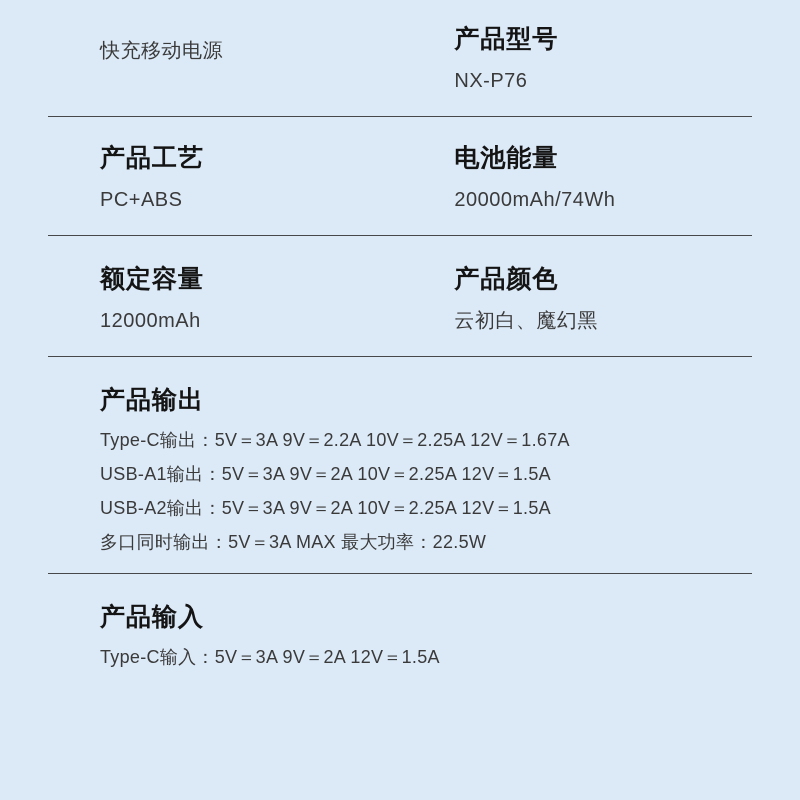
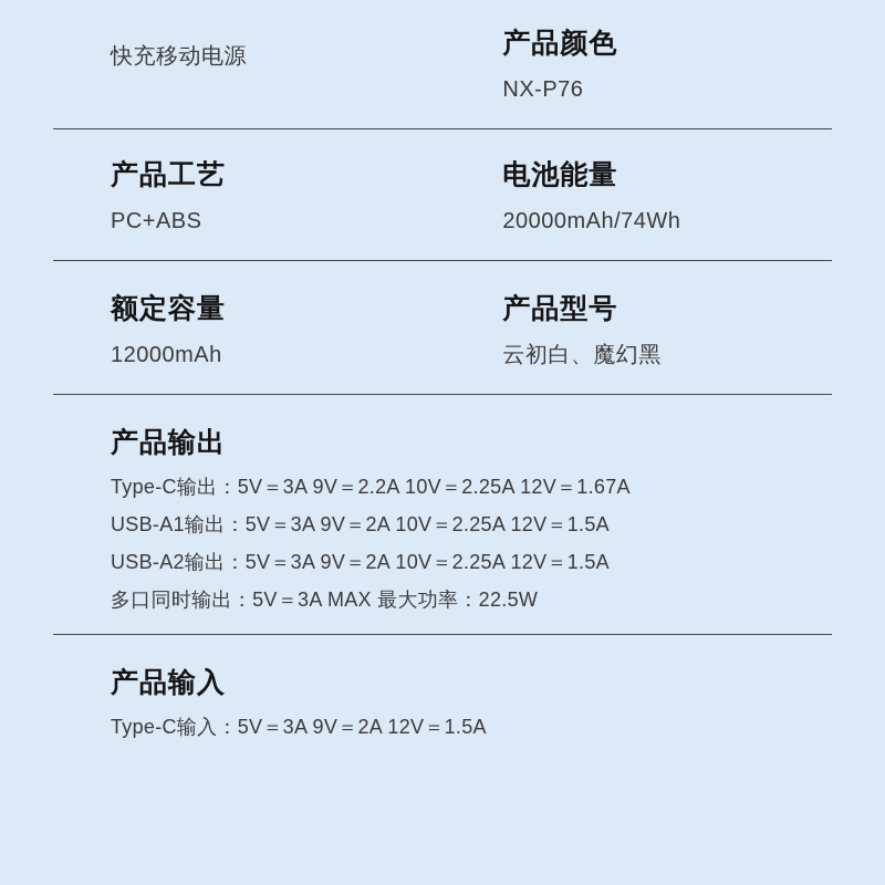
  快充移动电源
- 产品型号
+ 产品颜色
  NX-P76
  产品工艺
  PC+ABS
  电池能量
  20000mAh/74Wh
  额定容量
  12000mAh
- 产品颜色
+ 产品型号
  云初白、魔幻黑
  产品输出
  Type-C输出：5V＝3A 9V＝2.2A 10V＝2.25A 12V＝1.67A
  USB-A1输出：5V＝3A 9V＝2A 10V＝2.25A 12V＝1.5A
  USB-A2输出：5V＝3A 9V＝2A 10V＝2.25A 12V＝1.5A
  多口同时输出：5V＝3A MAX 最大功率：22.5W
  产品输入
  Type-C输入：5V＝3A 9V＝2A 12V＝1.5A
